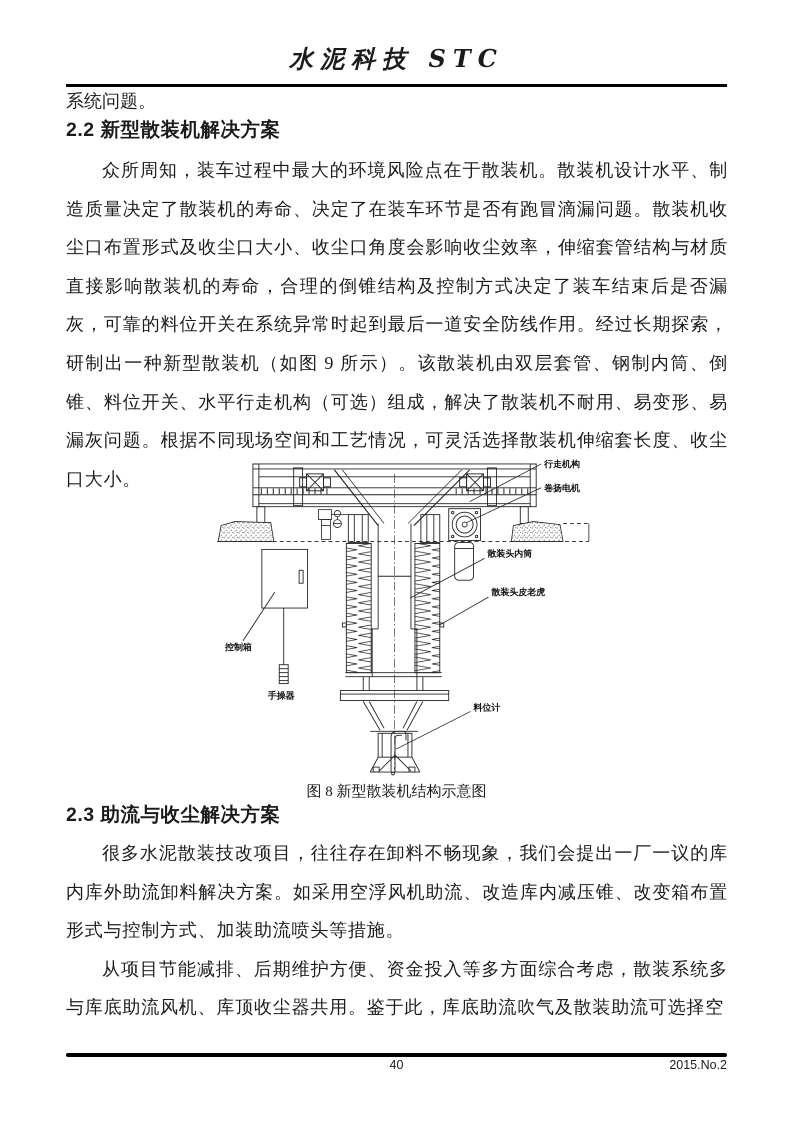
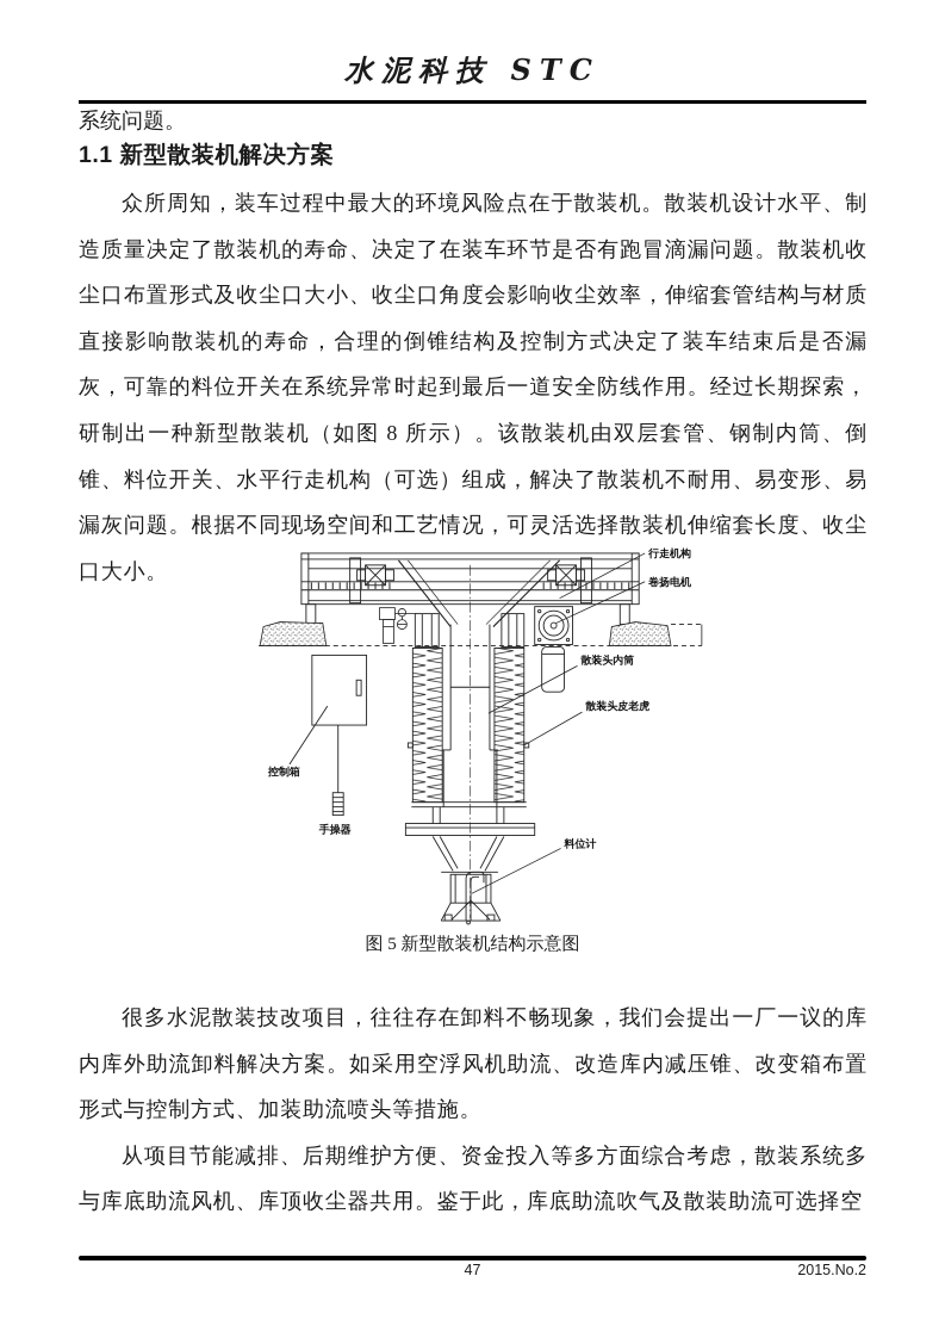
  水泥科技 STC
  系统问题。
- 2.2 新型散装机解决方案
+ 1.1 新型散装机解决方案
- 众所周知，装车过程中最大的环境风险点在于散装机。散装机设计水平、制造质量决定了散装机的寿命、决定了在装车环节是否有跑冒滴漏问题。散装机收尘口布置形式及收尘口大小、收尘口角度会影响收尘效率，伸缩套管结构与材质直接影响散装机的寿命，合理的倒锥结构及控制方式决定了装车结束后是否漏灰，可靠的料位开关在系统异常时起到最后一道安全防线作用。经过长期探索，研制出一种新型散装机（如图 9 所示）。该散装机由双层套管、钢制内筒、倒锥、料位开关、水平行走机构（可选）组成，解决了散装机不耐用、易变形、易漏灰问题。根据不同现场空间和工艺情况，可灵活选择散装机伸缩套长度、收尘口大小。
+ 众所周知，装车过程中最大的环境风险点在于散装机。散装机设计水平、制造质量决定了散装机的寿命、决定了在装车环节是否有跑冒滴漏问题。散装机收尘口布置形式及收尘口大小、收尘口角度会影响收尘效率，伸缩套管结构与材质直接影响散装机的寿命，合理的倒锥结构及控制方式决定了装车结束后是否漏灰，可靠的料位开关在系统异常时起到最后一道安全防线作用。经过长期探索，研制出一种新型散装机（如图 8 所示）。该散装机由双层套管、钢制内筒、倒锥、料位开关、水平行走机构（可选）组成，解决了散装机不耐用、易变形、易漏灰问题。根据不同现场空间和工艺情况，可灵活选择散装机伸缩套长度、收尘口大小。
  行走机构
  卷扬电机
  散装头内筒
  散装头皮老虎
  控制箱
  手操器
  料位计
- 图 8 新型散装机结构示意图
+ 图 5 新型散装机结构示意图
- 2.3 助流与收尘解决方案
  很多水泥散装技改项目，往往存在卸料不畅现象，我们会提出一厂一议的库内库外助流卸料解决方案。如采用空浮风机助流、改造库内减压锥、改变箱布置形式与控制方式、加装助流喷头等措施。
  从项目节能减排、后期维护方便、资金投入等多方面综合考虑，散装系统多与库底助流风机、库顶收尘器共用。鉴于此，库底助流吹气及散装助流可选择空
- 40
+ 47
  2015.No.2
